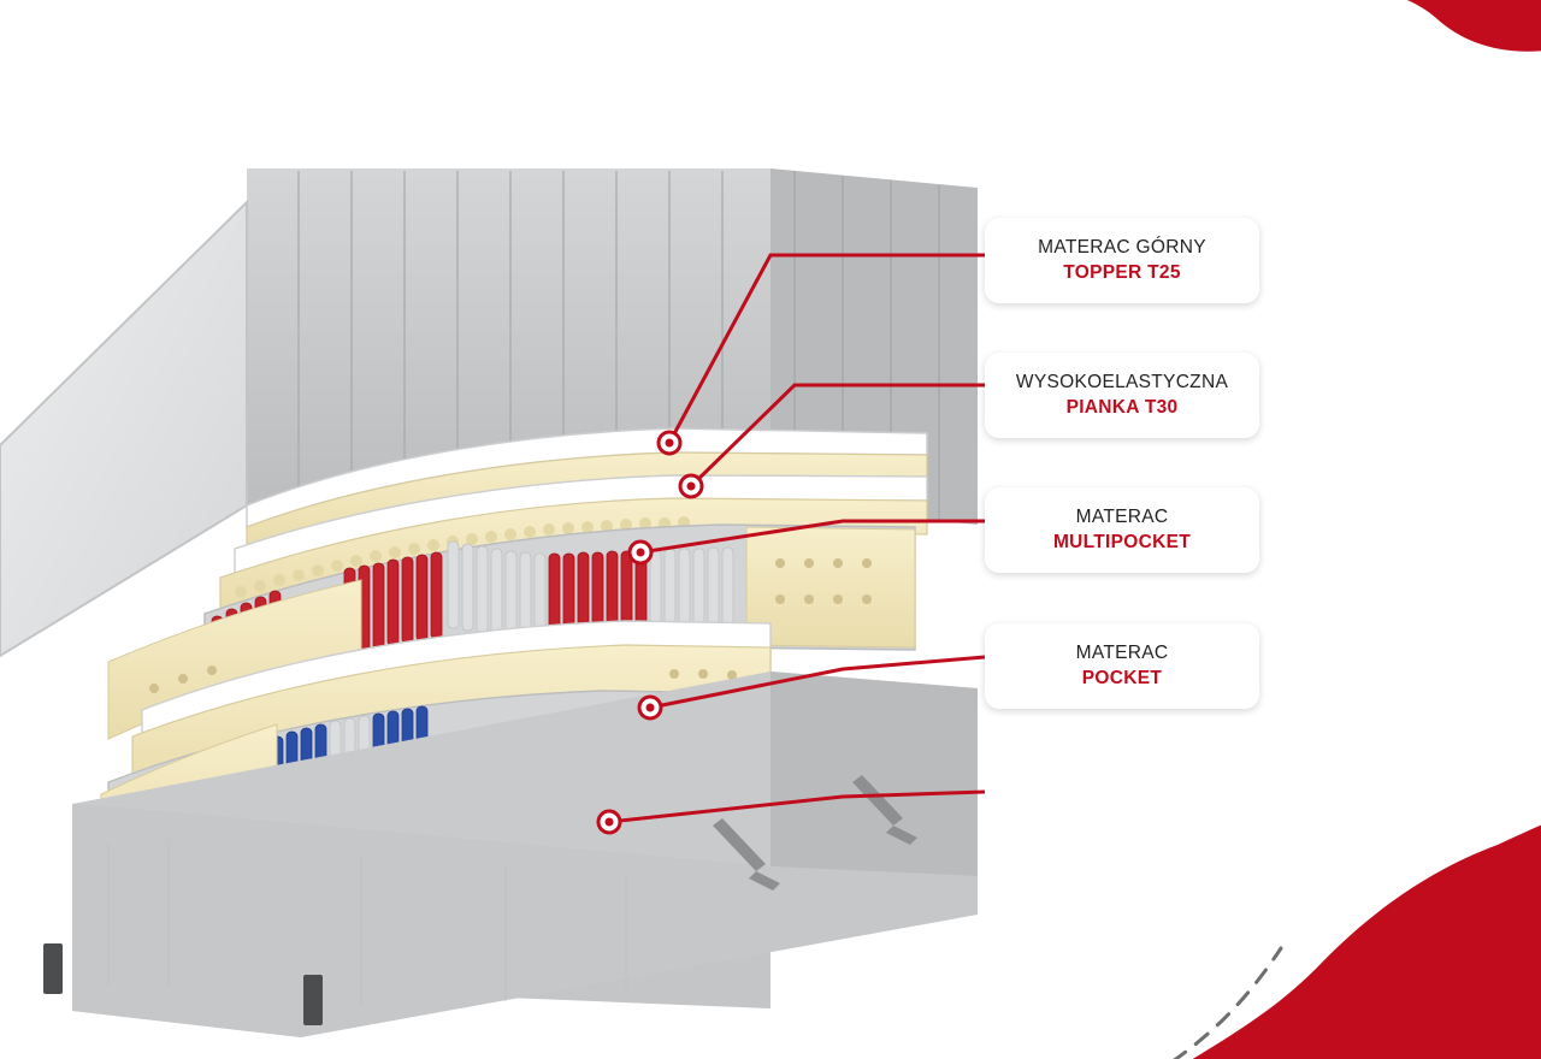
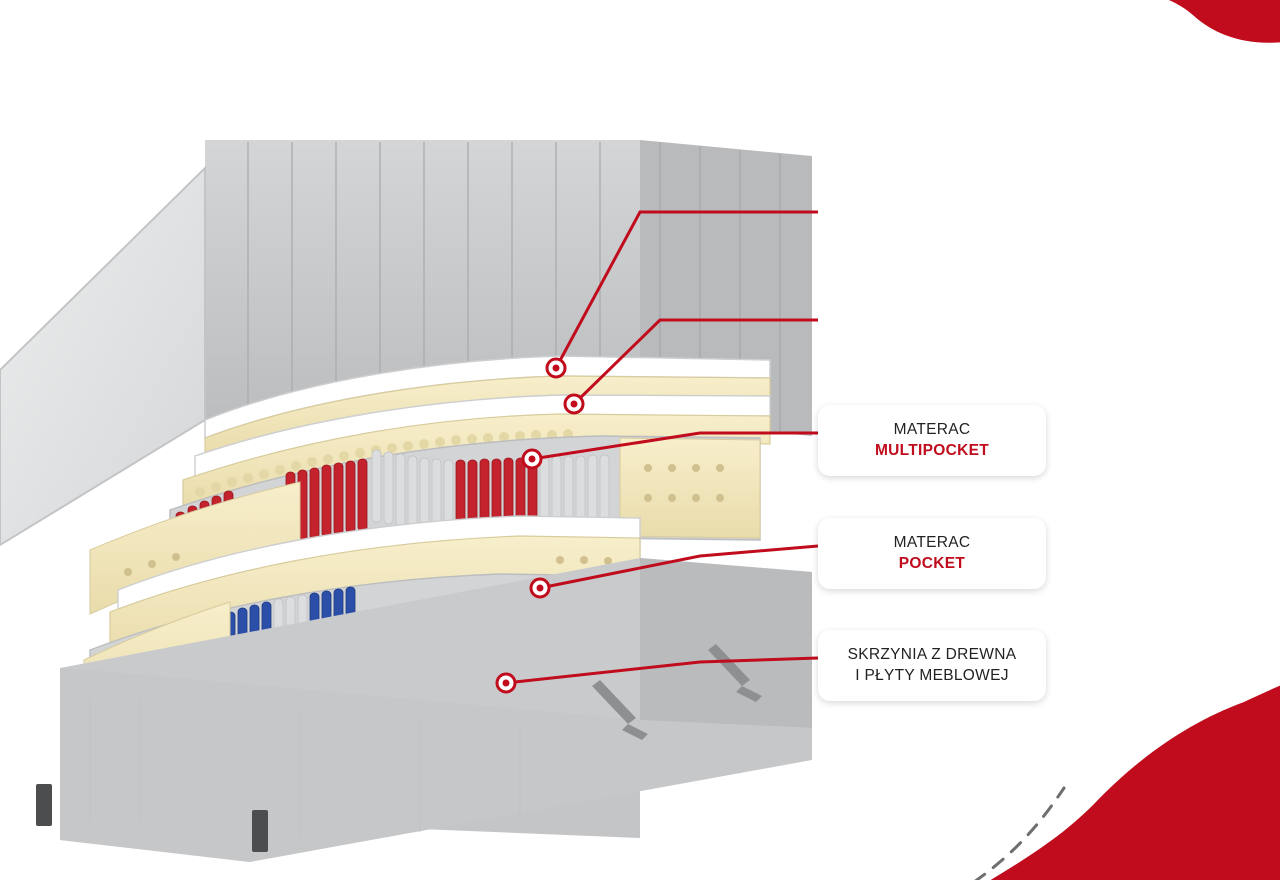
- MATERAC GÓRNY
- TOPPER T25
- WYSOKOELASTYCZNA
- PIANKA T30
  MATERAC
  MULTIPOCKET
  MATERAC
  POCKET
+ SKRZYNIA Z DREWNA
+ I PŁYTY MEBLOWEJ
